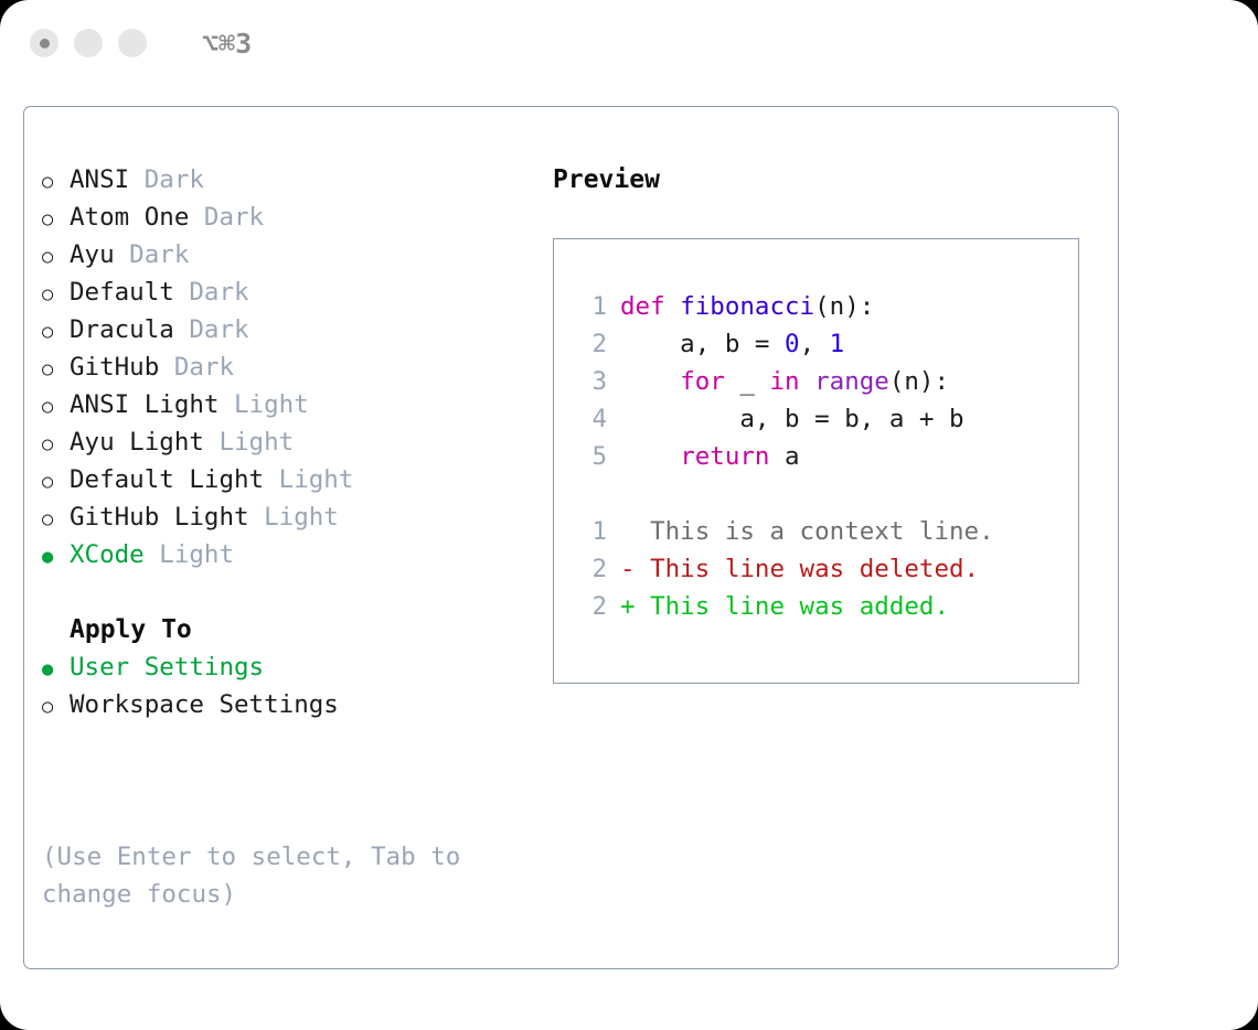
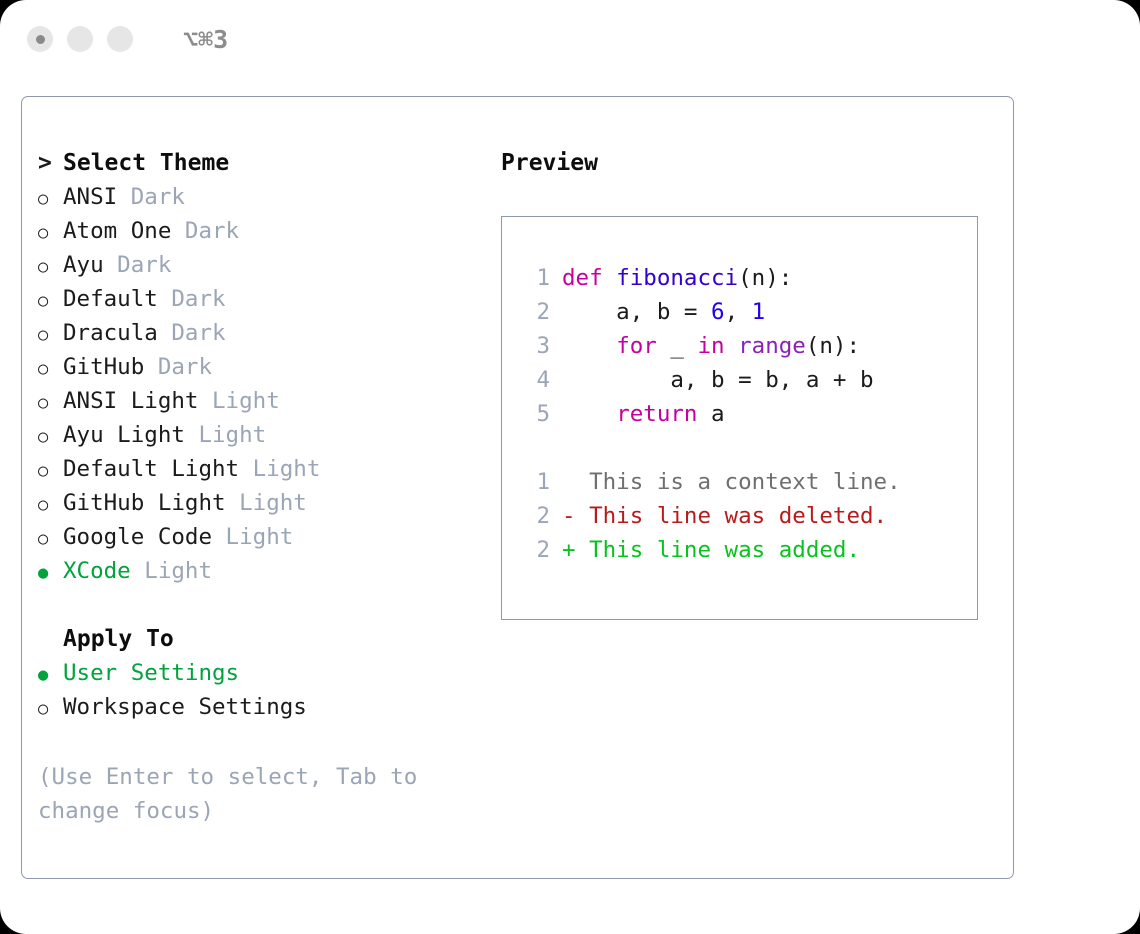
  ⌥⌘3
+ Select Theme
  ANSI Dark
  Atom One Dark
  Ayu Dark
  Default Dark
  Dracula Dark
  GitHub Dark
  ANSI Light Light
  Ayu Light Light
  Default Light Light
  GitHub Light Light
+ Google Code Light
  XCode Light
  Apply To
  User Settings
  Workspace Settings
  (Use Enter to select, Tab to change focus)
  Preview
  1 def fibonacci(n):
- 2 a, b = 0, 1
+ 2 a, b = 6, 1
  3 for _ in range(n):
  4 a, b = b, a + b
  5 return a
  1 This is a context line.
  2 - This line was deleted.
  2 + This line was added.
